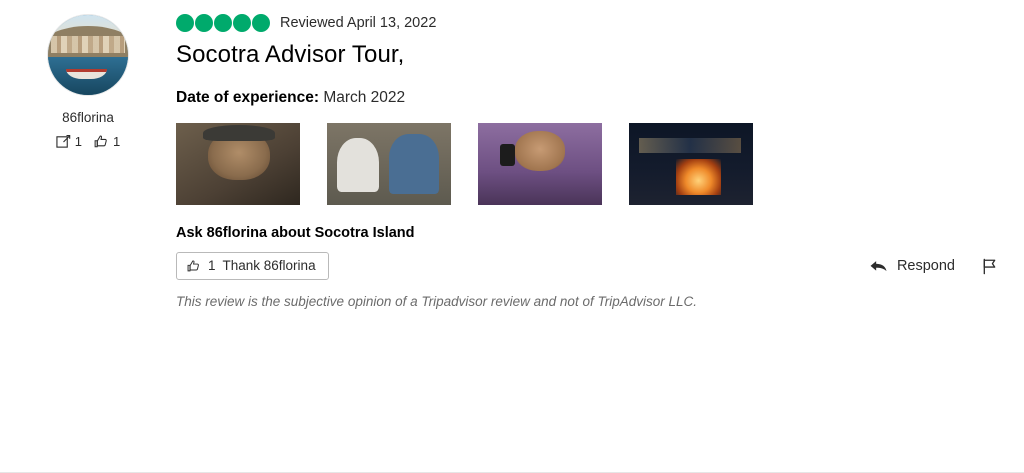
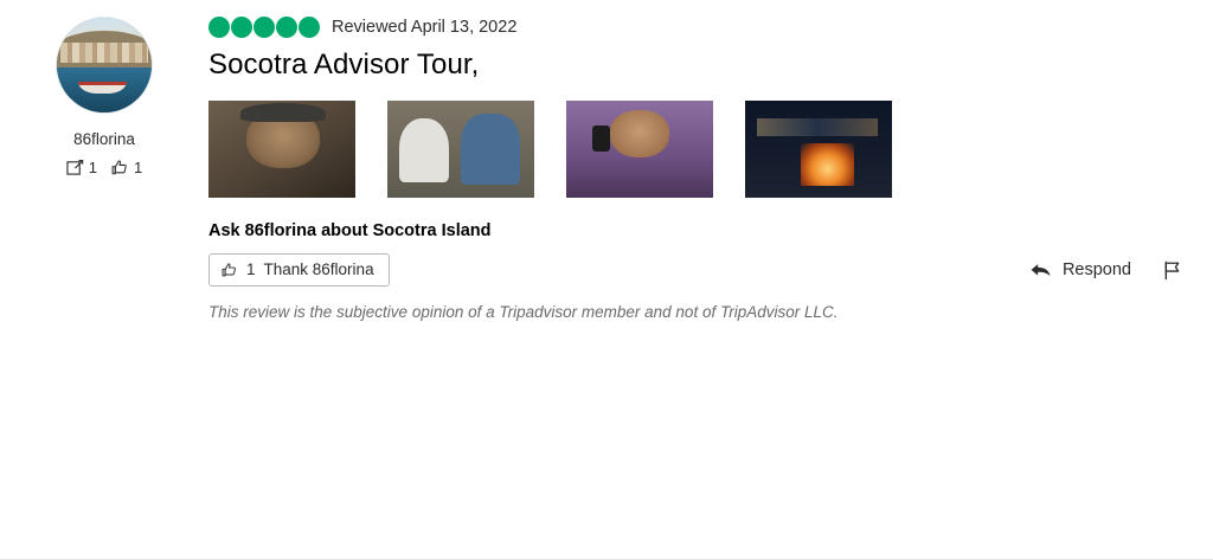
  86florina
  1
  1
  Reviewed April 13, 2022
  Socotra Advisor Tour,
- Date of experience: March 2022
  Ask 86florina about Socotra Island
  1
  Thank 86florina
  Respond
- This review is the subjective opinion of a Tripadvisor review and not of TripAdvisor LLC.
+ This review is the subjective opinion of a Tripadvisor member and not of TripAdvisor LLC.
